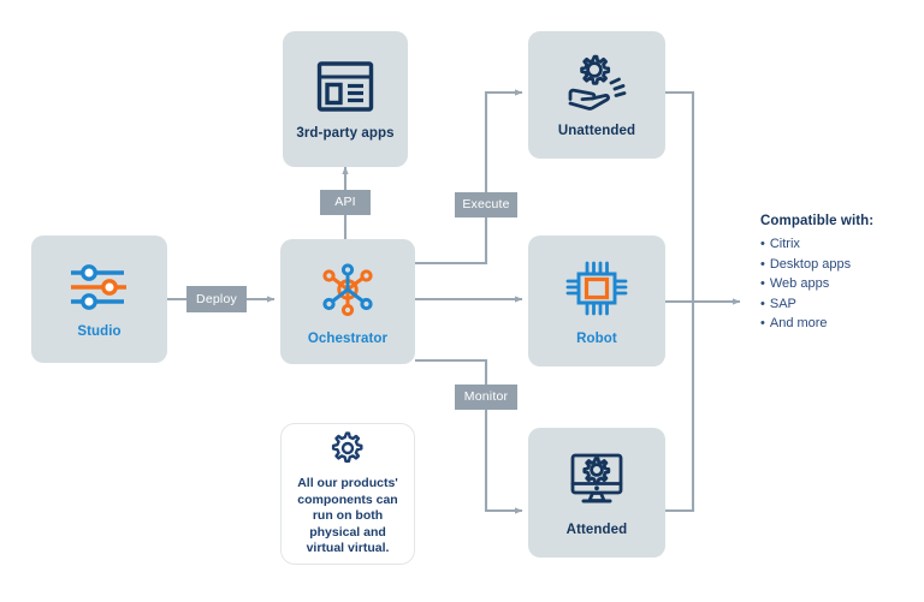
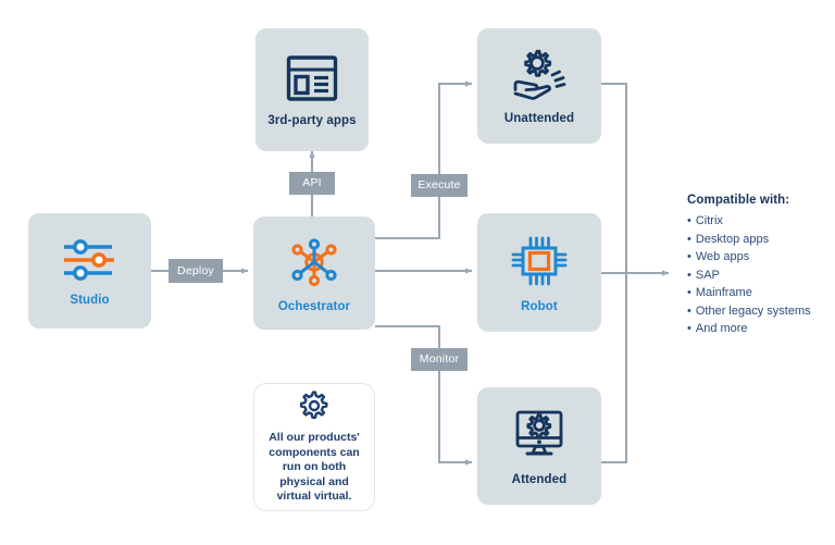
  3rd-party apps
  Studio
  Ochestrator
  Unattended
  Robot
  Attended
  All our products' components can run on both physical and virtual virtual.
  Deploy
  API
  Execute
  Monitor
  Compatible with:
  Citrix
  Desktop apps
  Web apps
  SAP
+ Mainframe
+ Other legacy systems
  And more
